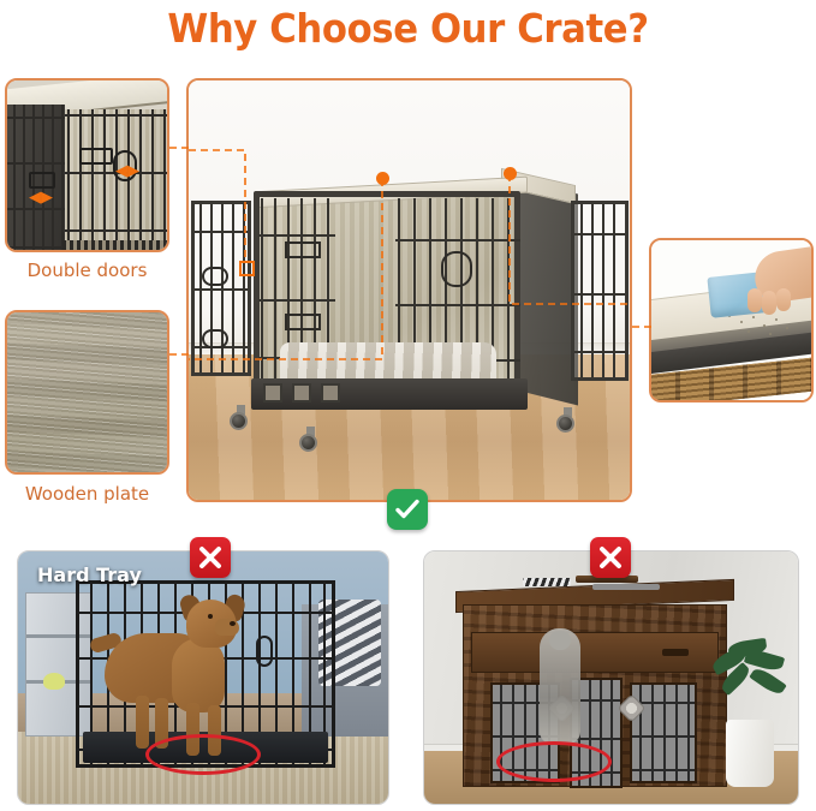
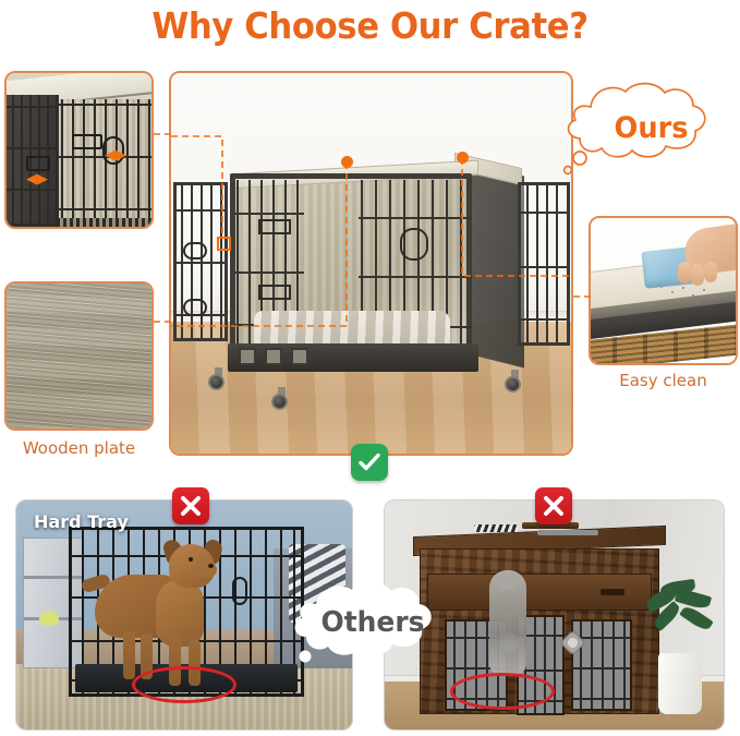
  Why Choose Our Crate?
  ◀▶
  ◀▶
- Double doors
  Wooden plate
+ Ours
+ Easy clean
  Hard Tray
+ Others
